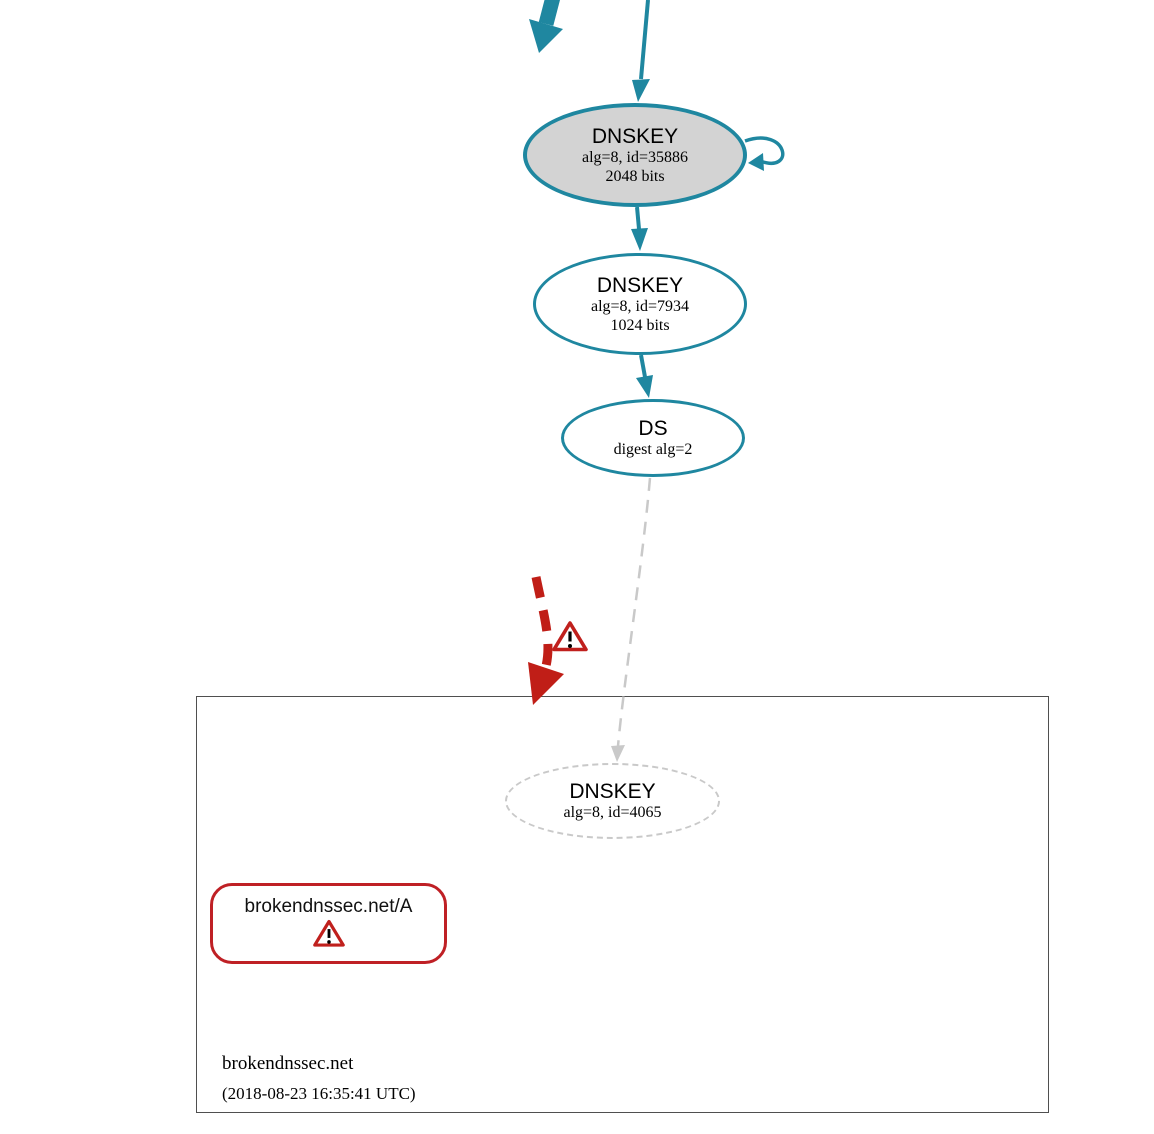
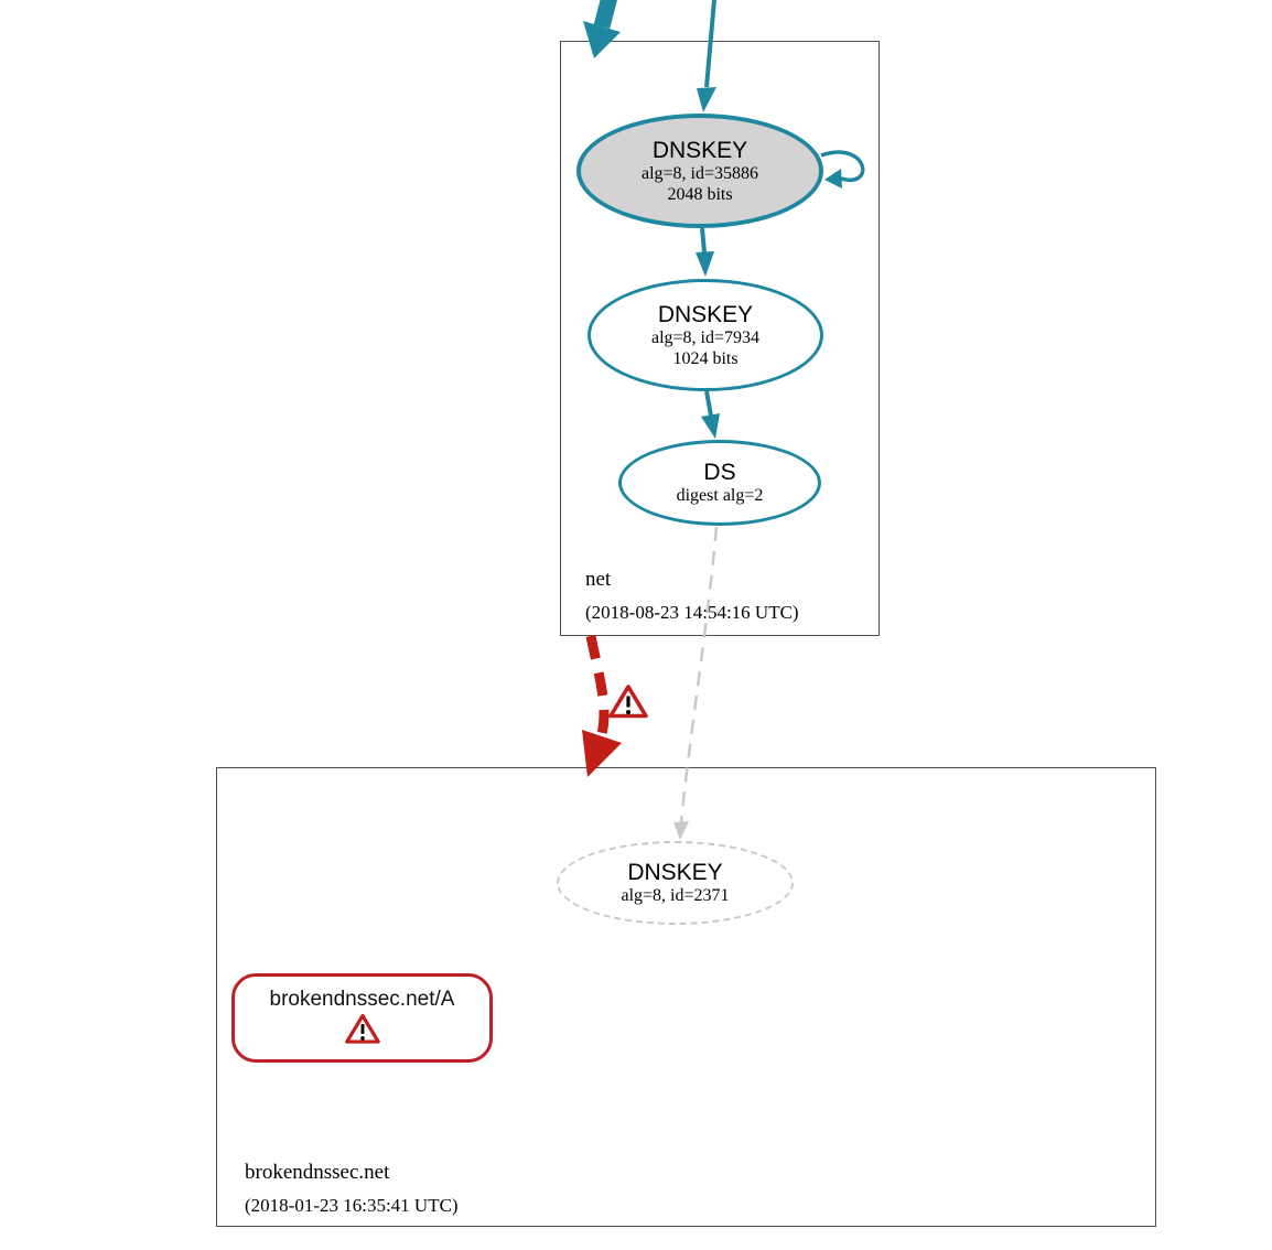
+ net
+ (2018-08-23 14:54:16 UTC)
  brokendnssec.net
- (2018-08-23 16:35:41 UTC)
+ (2018-01-23 16:35:41 UTC)
  DNSKEY
  alg=8, id=35886
  2048 bits
  DNSKEY
  alg=8, id=7934
  1024 bits
  DS
  digest alg=2
  DNSKEY
- alg=8, id=4065
+ alg=8, id=2371
  brokendnssec.net/A
